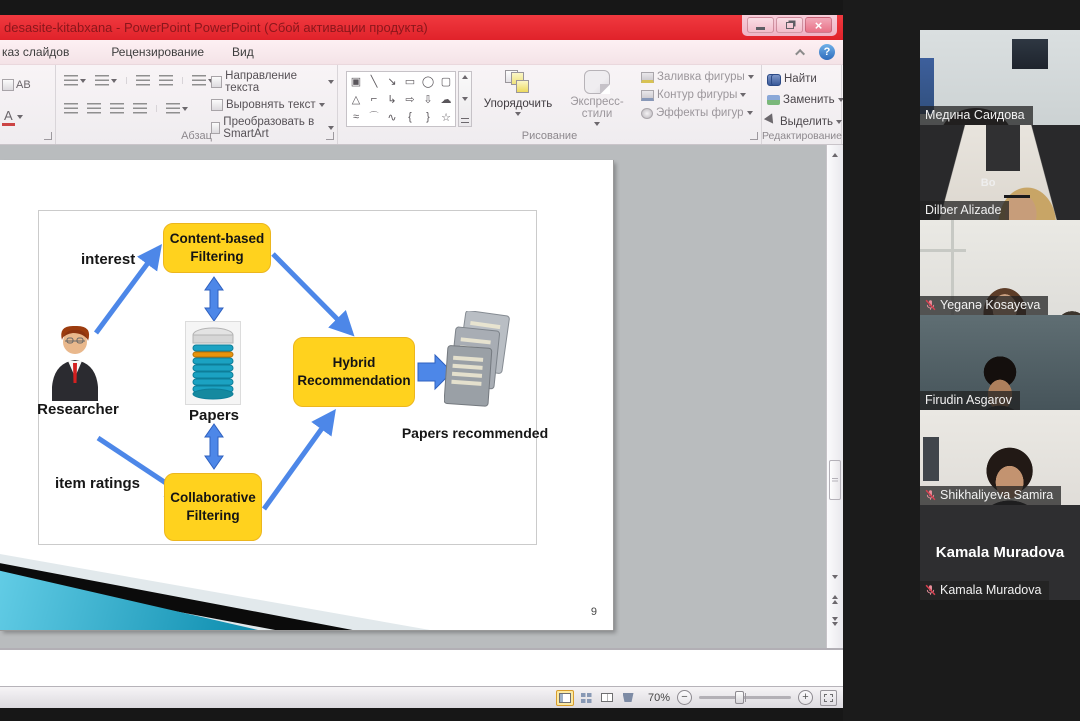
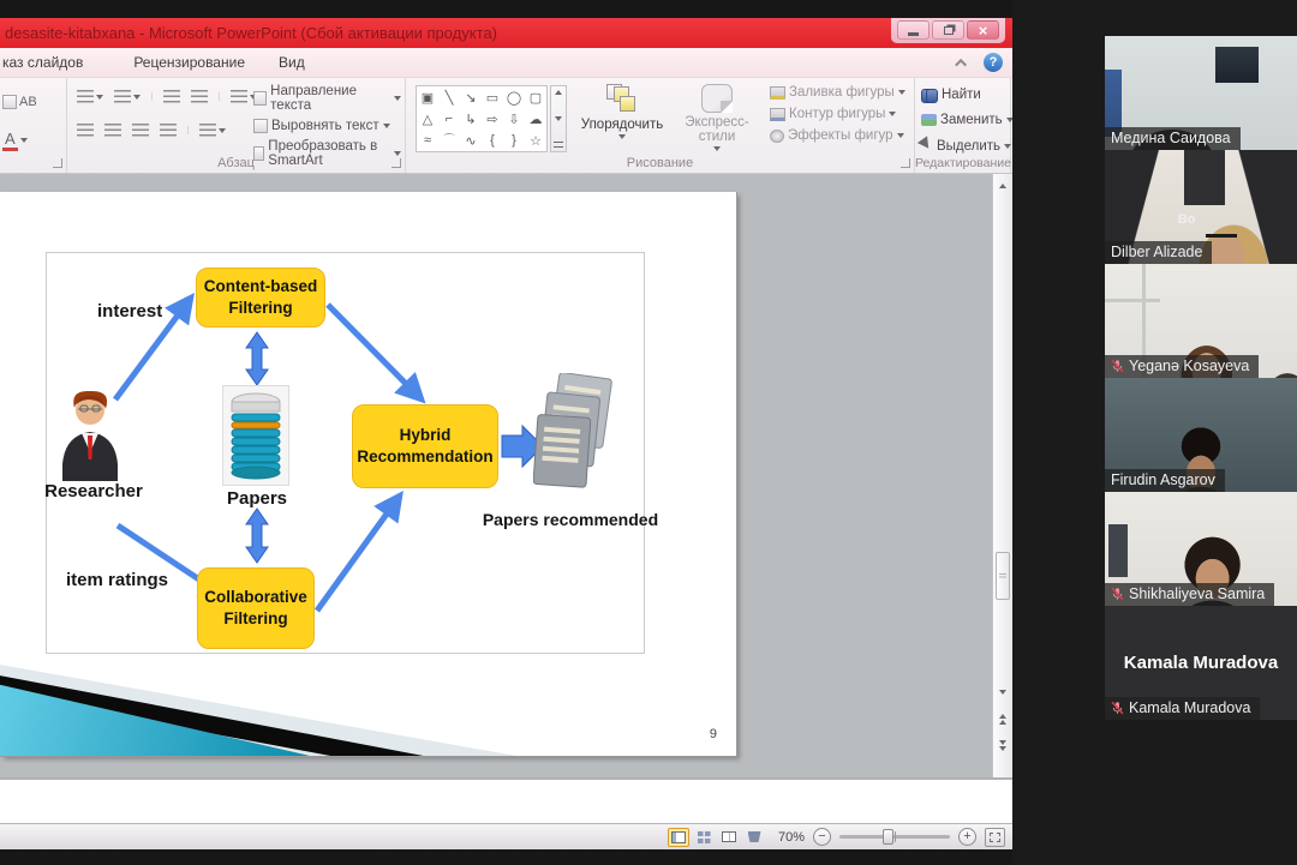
- desasite-kitabxana - PowerPoint PowerPoint (Сбой активации продукта)
+ desasite-kitabxana - Microsoft PowerPoint (Сбой активации продукта)
  ×
  каз слайдов
  Рецензирование
  Вид
  ?
  АВ
  A
  Направление текста
  Выровнять текст
  Преобразовать в SmartArt
  Абзац
  ▣
  ╲
  ↘
  ▭
  ◯
  ▢
  △
  ⌐
  ↳
  ⇨
  ⇩
  ☁
  ≈
  ⌒
  ∿
  {
  }
  ☆
  Упорядочить
  Экспресс-стили
  Заливка фигуры
  Контур фигуры
  Эффекты фигур
  Рисование
  Найти
  Заменить
  Выделить
  Редактирование
  Content-based Filtering
  Hybrid Recommendation
  Collaborative Filtering
  interest
  item ratings
  Researcher
  Papers
  Papers recommended
  9
  70%
  −
  +
  Медина Саидова
  Bo
  Dilber Alizade
  Yeganə Kosayeva
  Firudin Asgarov
  Shikhaliyeva Samira
  Kamala Muradova
  Kamala Muradova
